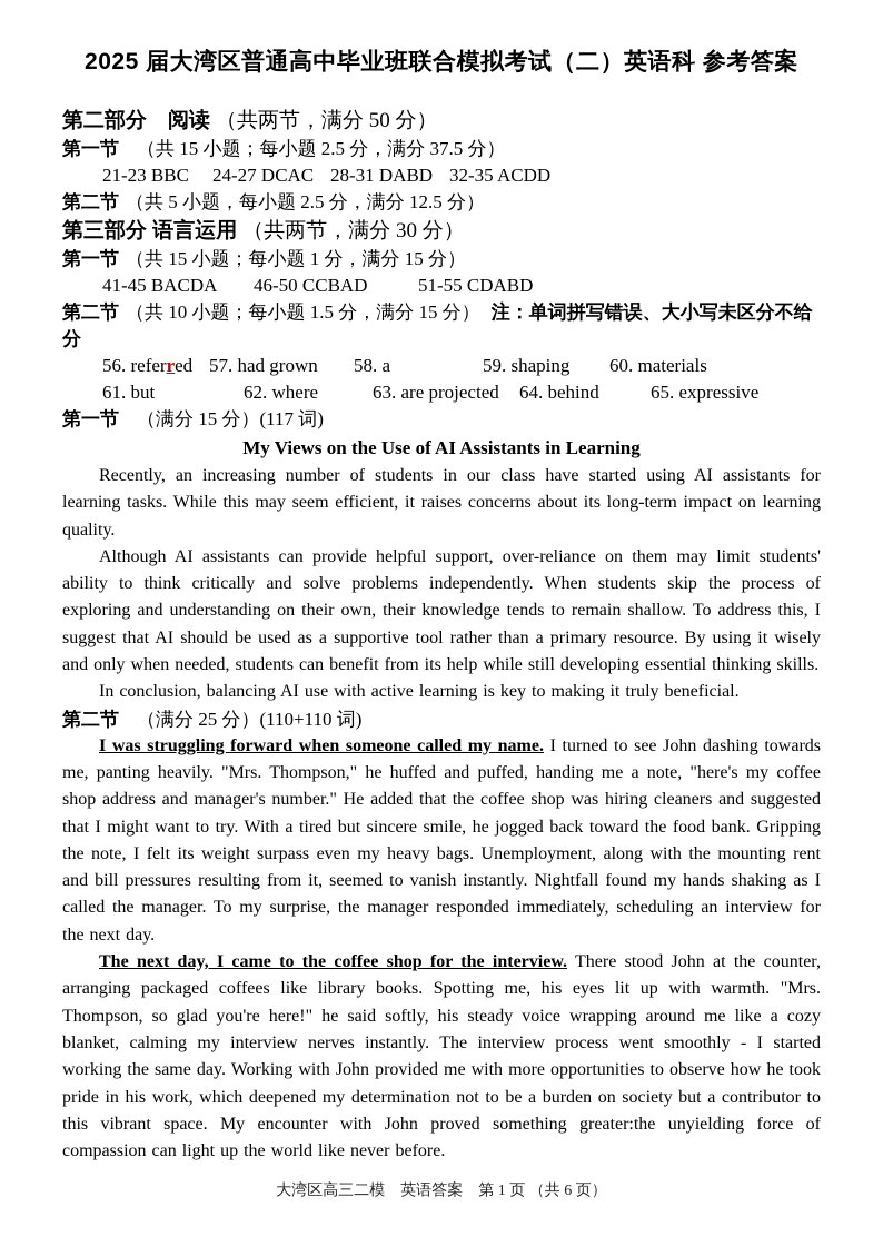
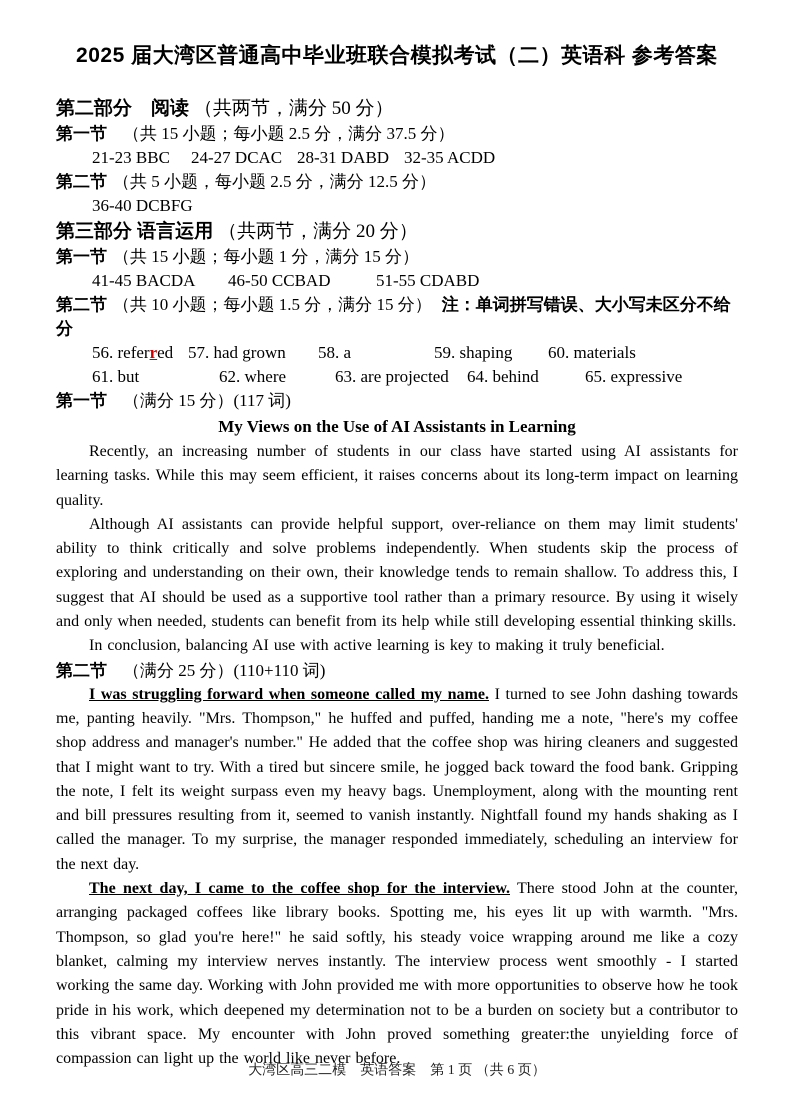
  2025 届大湾区普通高中毕业班联合模拟考试（二）英语科 参考答案
  第二部分 阅读 （共两节，满分 50 分）
  第一节 （共 15 小题；每小题 2.5 分，满分 37.5 分）
  21-23 BBC 24-27 DCAC 28-31 DABD 32-35 ACDD
  第二节 （共 5 小题，每小题 2.5 分，满分 12.5 分）
+ 36-40 DCBFG
- 第三部分 语言运用 （共两节，满分 30 分）
+ 第三部分 语言运用 （共两节，满分 20 分）
  第一节 （共 15 小题；每小题 1 分，满分 15 分）
  41-45 BACDA 46-50 CCBAD 51-55 CDABD
  第二节 （共 10 小题；每小题 1.5 分，满分 15 分） 注：单词拼写错误、大小写未区分不给分
  56. referred 57. had grown 58. a 59. shaping 60. materials
  61. but 62. where 63. are projected 64. behind 65. expressive
  第一节 （满分 15 分）(117 词)
  My Views on the Use of AI Assistants in Learning
  Recently, an increasing number of students in our class have started using AI assistants for learning tasks. While this may seem efficient, it raises concerns about its long-term impact on learning quality.
  Although AI assistants can provide helpful support, over-reliance on them may limit students' ability to think critically and solve problems independently. When students skip the process of exploring and understanding on their own, their knowledge tends to remain shallow. To address this, I suggest that AI should be used as a supportive tool rather than a primary resource. By using it wisely and only when needed, students can benefit from its help while still developing essential thinking skills.
  In conclusion, balancing AI use with active learning is key to making it truly beneficial.
  第二节 （满分 25 分）(110+110 词)
  I was struggling forward when someone called my name. I turned to see John dashing towards me, panting heavily. "Mrs. Thompson," he huffed and puffed, handing me a note, "here's my coffee shop address and manager's number." He added that the coffee shop was hiring cleaners and suggested that I might want to try. With a tired but sincere smile, he jogged back toward the food bank. Gripping the note, I felt its weight surpass even my heavy bags. Unemployment, along with the mounting rent and bill pressures resulting from it, seemed to vanish instantly. Nightfall found my hands shaking as I called the manager. To my surprise, the manager responded immediately, scheduling an interview for the next day.
  The next day, I came to the coffee shop for the interview. There stood John at the counter, arranging packaged coffees like library books. Spotting me, his eyes lit up with warmth. "Mrs. Thompson, so glad you're here!" he said softly, his steady voice wrapping around me like a cozy blanket, calming my interview nerves instantly. The interview process went smoothly - I started working the same day. Working with John provided me with more opportunities to observe how he took pride in his work, which deepened my determination not to be a burden on society but a contributor to this vibrant space. My encounter with John proved something greater:the unyielding force of compassion can light up the world like never before.
  大湾区高三二模 英语答案 第 1 页 （共 6 页）
